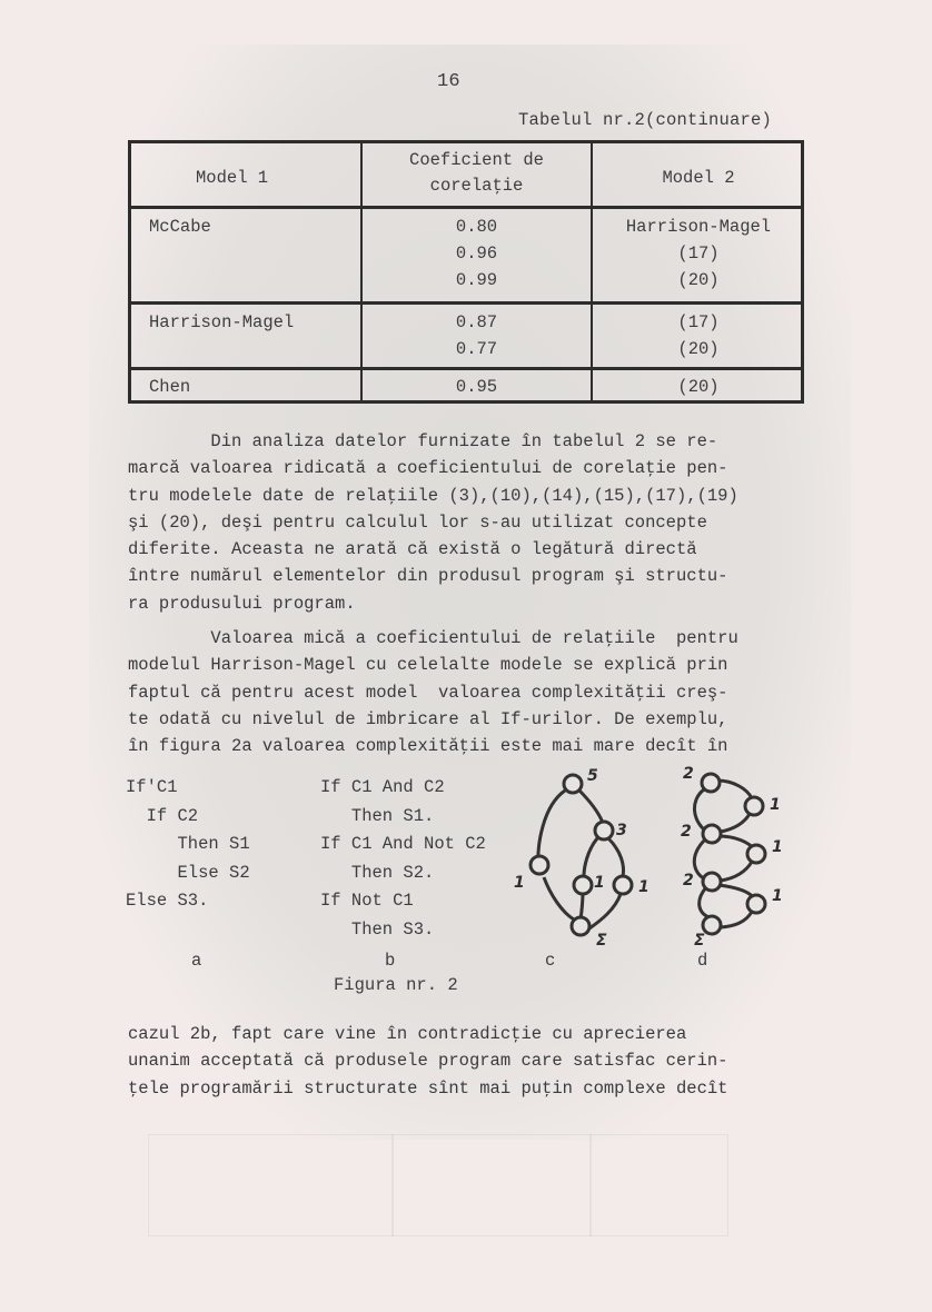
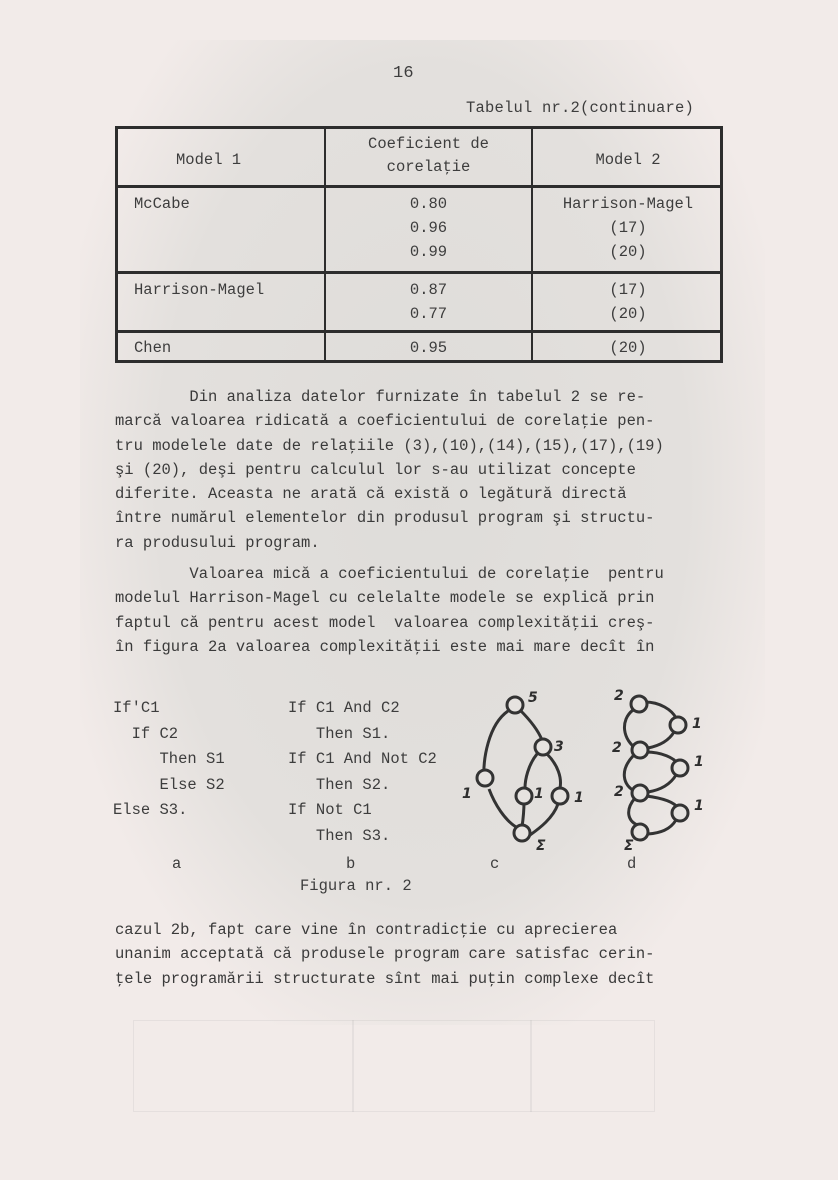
  16
  Tabelul nr.2(continuare)
  Model 1
  Coeficient de
  corelaţie
  Model 2
  McCabe
  0.80
  0.96
  0.99
  Harrison-Magel
  (17)
  (20)
  Harrison-Magel
  0.87
  0.77
  (17)
  (20)
  Chen
  0.95
  (20)
  Din analiza datelor furnizate în tabelul 2 se re-
  marcă valoarea ridicată a coeficientului de corelaţie pen-
  tru modelele date de relaţiile (3),(10),(14),(15),(17),(19)
  şi (20), deşi pentru calculul lor s-au utilizat concepte
  diferite. Aceasta ne arată că există o legătură directă
  între numărul elementelor din produsul program şi structu-
  ra produsului program.
- Valoarea mică a coeficientului de relaţiile pentru
+ Valoarea mică a coeficientului de corelaţie pentru
  modelul Harrison-Magel cu celelalte modele se explică prin
  faptul că pentru acest model valoarea complexităţii creş-
- te odată cu nivelul de imbricare al If-urilor. De exemplu,
  în figura 2a valoarea complexităţii este mai mare decît în
  If'C1
  If C2
  Then S1
  Else S2
  Else S3.
  If C1 And C2
  Then S1.
  If C1 And Not C2
  Then S2.
  If Not C1
  Then S3.
  5
  3
  1
  1
  1
  Σ
  2
  1
  2
  1
  2
  1
  Σ
  a
  b
  c
  d
  Figura nr. 2
  cazul 2b, fapt care vine în contradicţie cu aprecierea
  unanim acceptată că produsele program care satisfac cerin-
  ţele programării structurate sînt mai puţin complexe decît
